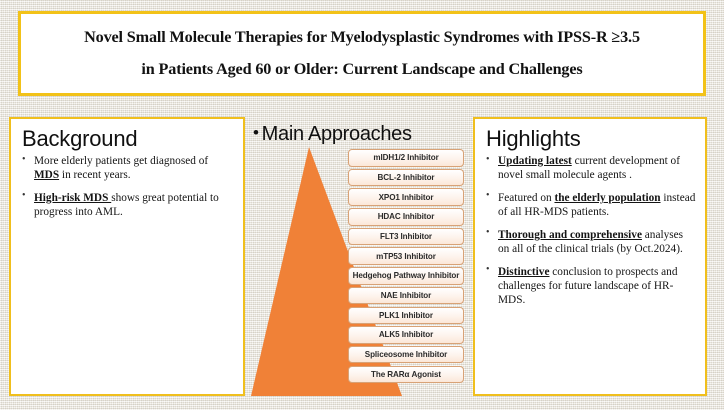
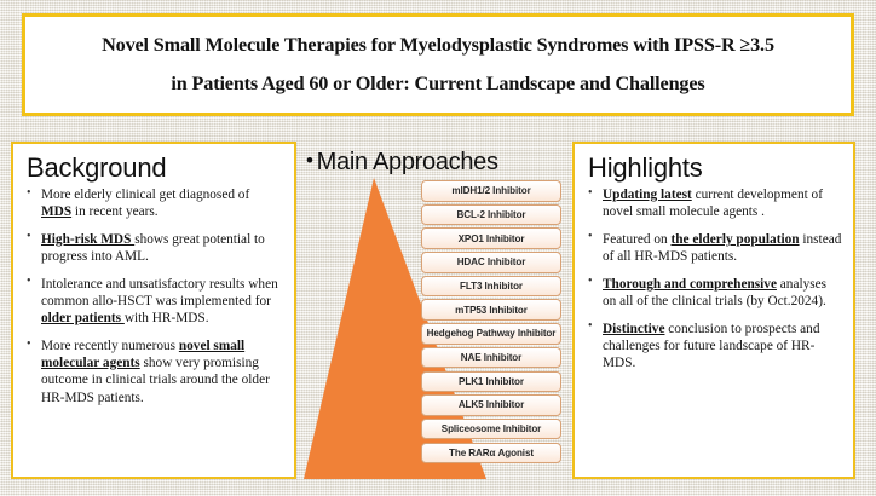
  Novel Small Molecule Therapies for Myelodysplastic Syndromes with IPSS-R ≥3.5
  in Patients Aged 60 or Older: Current Landscape and Challenges
  Background
- More elderly patients get diagnosed of MDS in recent years.
+ More elderly clinical get diagnosed of MDS in recent years.
  High-risk MDS shows great potential to progress into AML.
+ Intolerance and unsatisfactory results when common allo-HSCT was implemented for older patients with HR-MDS.
+ More recently numerous novel small molecular agents show very promising outcome in clinical trials around the older HR-MDS patients.
  • Main Approaches
  mIDH1/2 Inhibitor
  BCL-2 Inhibitor
  XPO1 Inhibitor
  HDAC Inhibitor
  FLT3 Inhibitor
  mTP53 Inhibitor
  Hedgehog Pathway Inhibitor
  NAE Inhibitor
  PLK1 Inhibitor
  ALK5 Inhibitor
  Spliceosome Inhibitor
  The RARα Agonist
  Highlights
  Updating latest current development of novel small molecule agents .
  Featured on the elderly population instead of all HR-MDS patients.
  Thorough and comprehensive analyses on all of the clinical trials (by Oct.2024).
  Distinctive conclusion to prospects and challenges for future landscape of HR-MDS.
